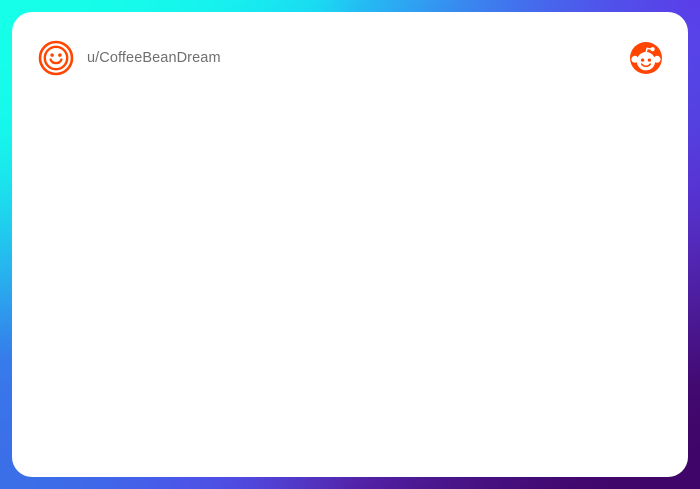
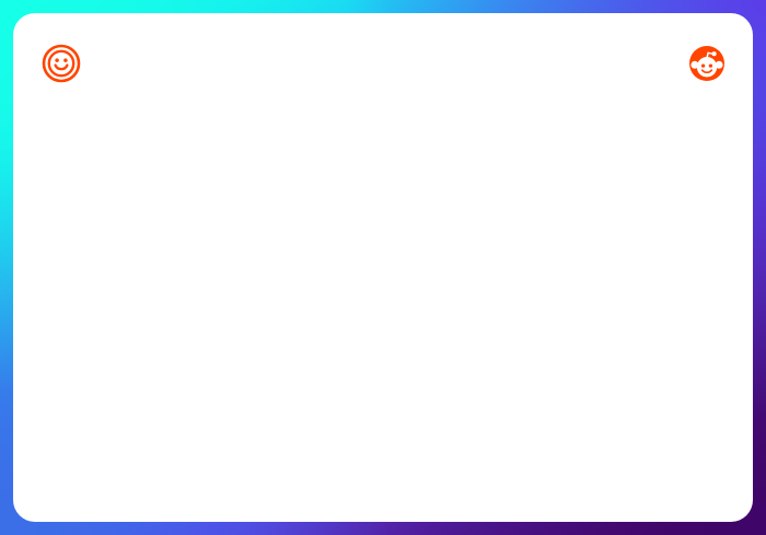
- u/CoffeeBeanDream
